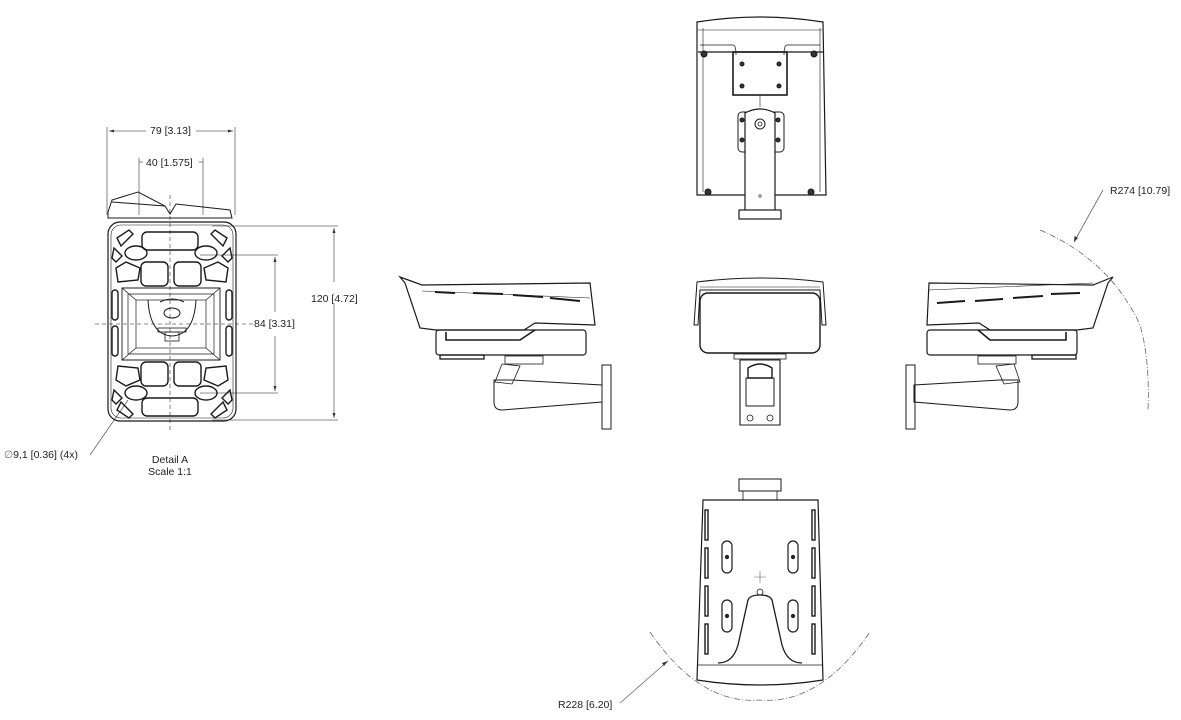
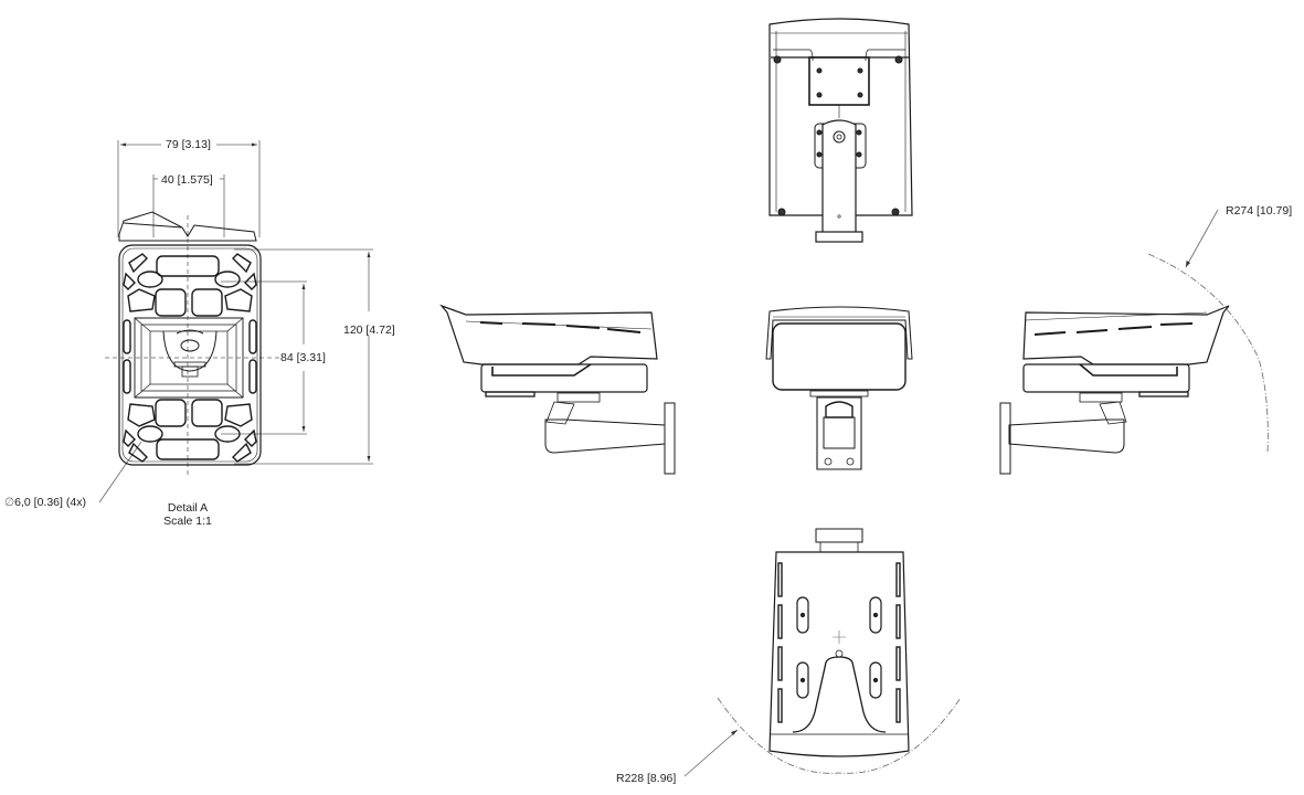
  79 [3.13]
  40 [1.575]
  120 [4.72]
  84 [3.31]
- ∅9,1 [0.36] (4x)
+ ∅6,0 [0.36] (4x)
  Detail A
  Scale 1:1
  R274 [10.79]
- R228 [6.20]
+ R228 [8.96]
